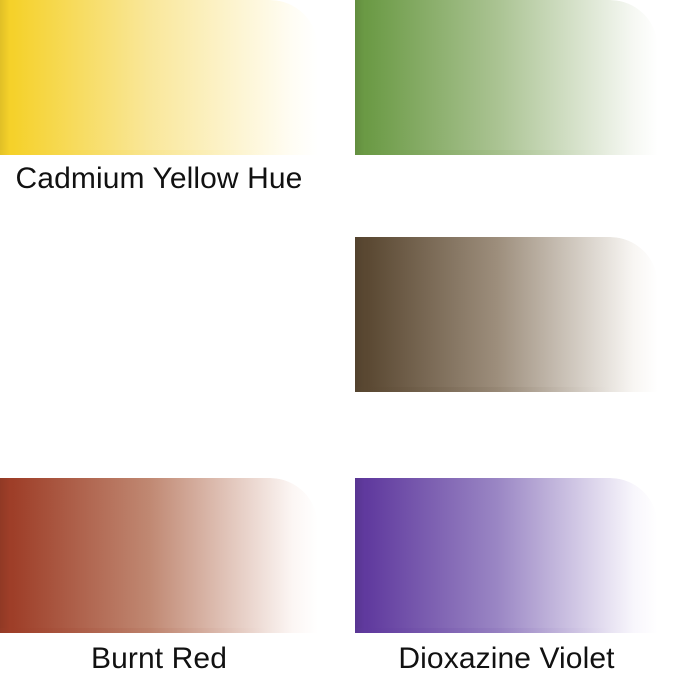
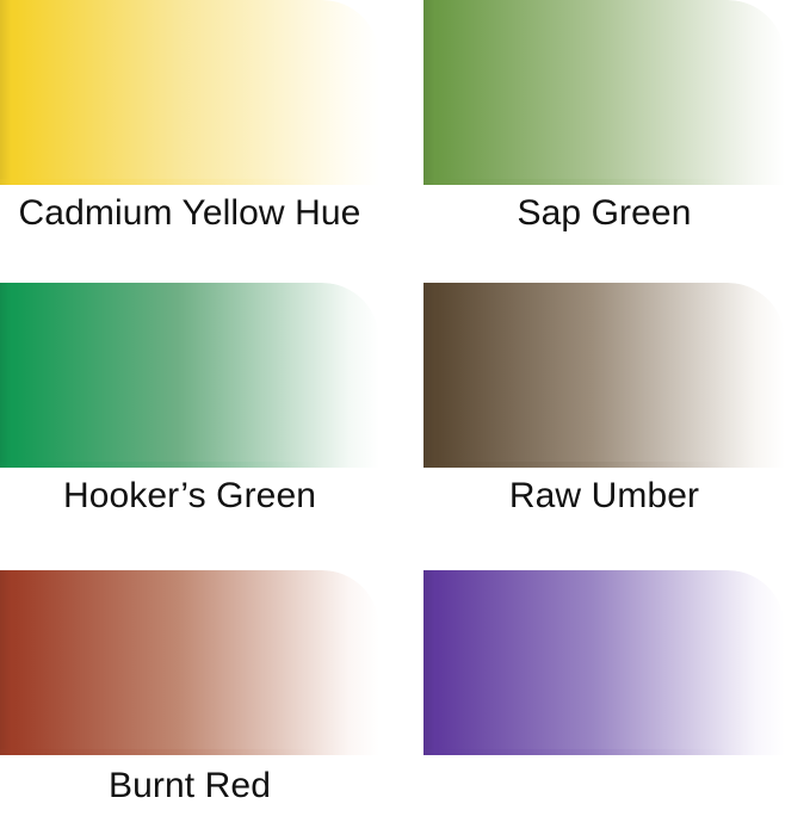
  Cadmium Yellow Hue
+ Sap Green
+ Hooker’s Green
+ Raw Umber
  Burnt Red
- Dioxazine Violet
